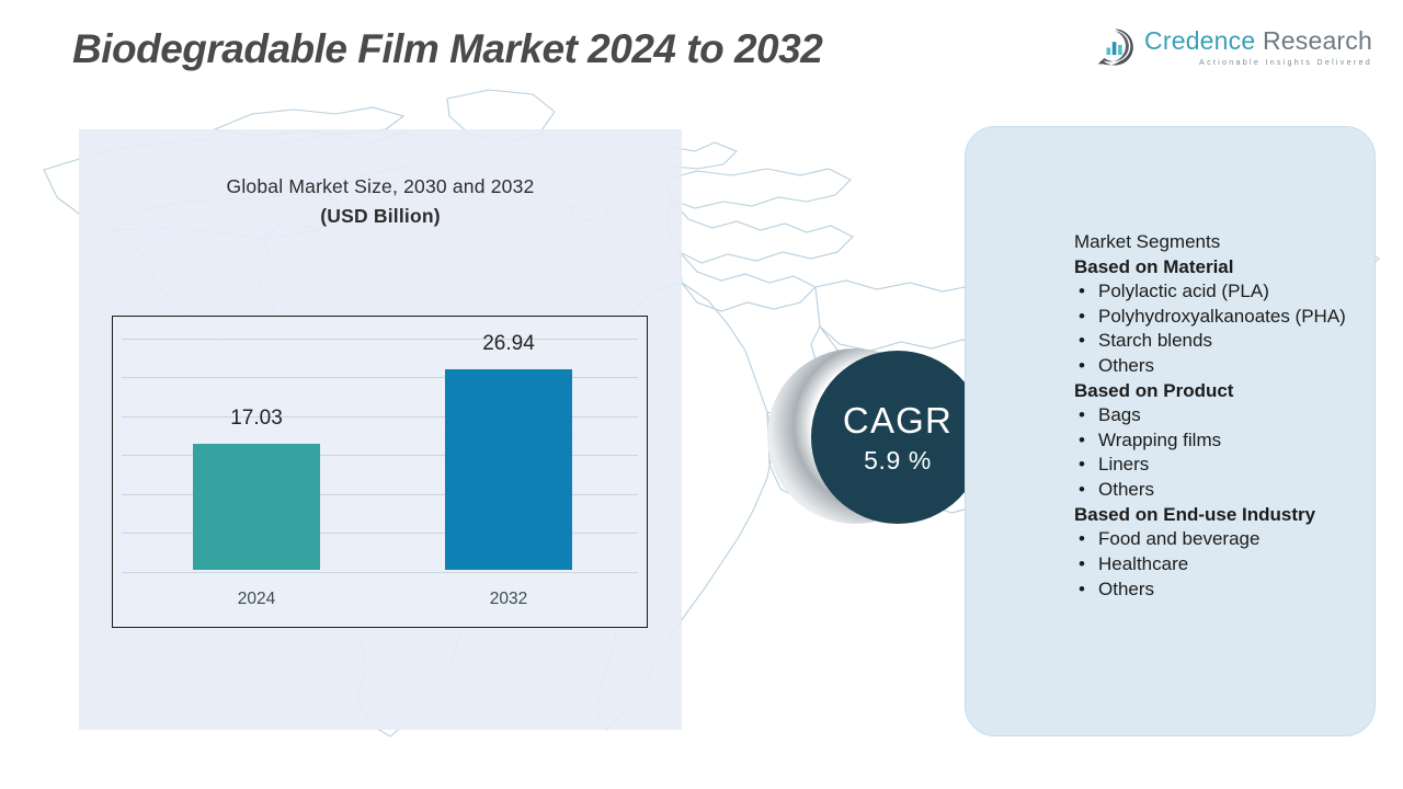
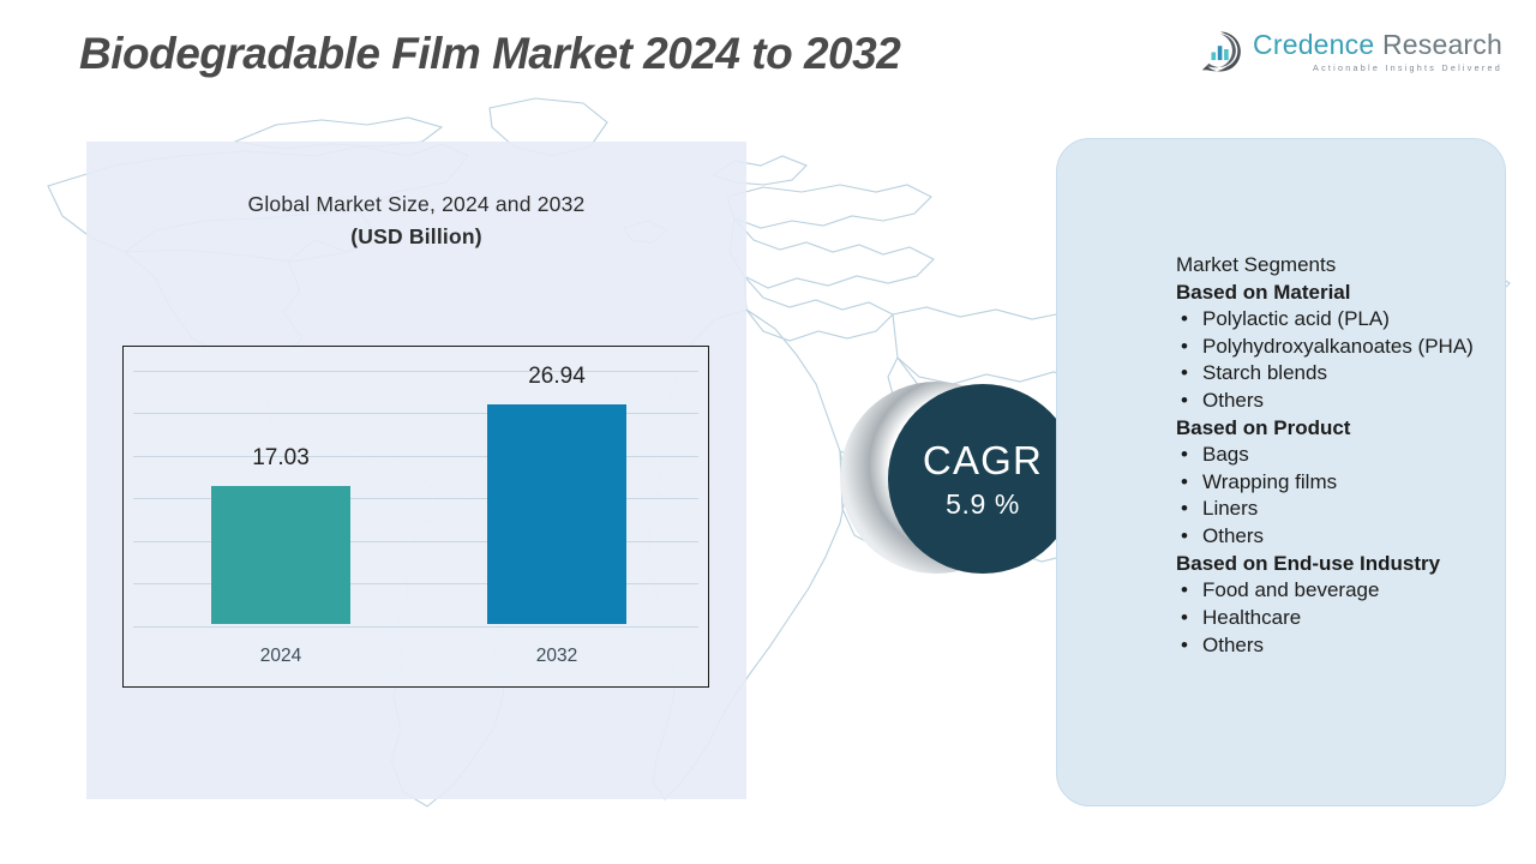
  Biodegradable Film Market 2024 to 2032
  Credence Research
  Actionable Insights Delivered
- Global Market Size, 2030 and 2032
+ Global Market Size, 2024 and 2032
  (USD Billion)
  17.03
  2024
  26.94
  2032
  CAGR
  5.9 %
  Market Segments
  Based on Material
  Polylactic acid (PLA)
  Polyhydroxyalkanoates (PHA)
  Starch blends
  Others
  Based on Product
  Bags
  Wrapping films
  Liners
  Others
  Based on End-use Industry
  Food and beverage
  Healthcare
  Others
